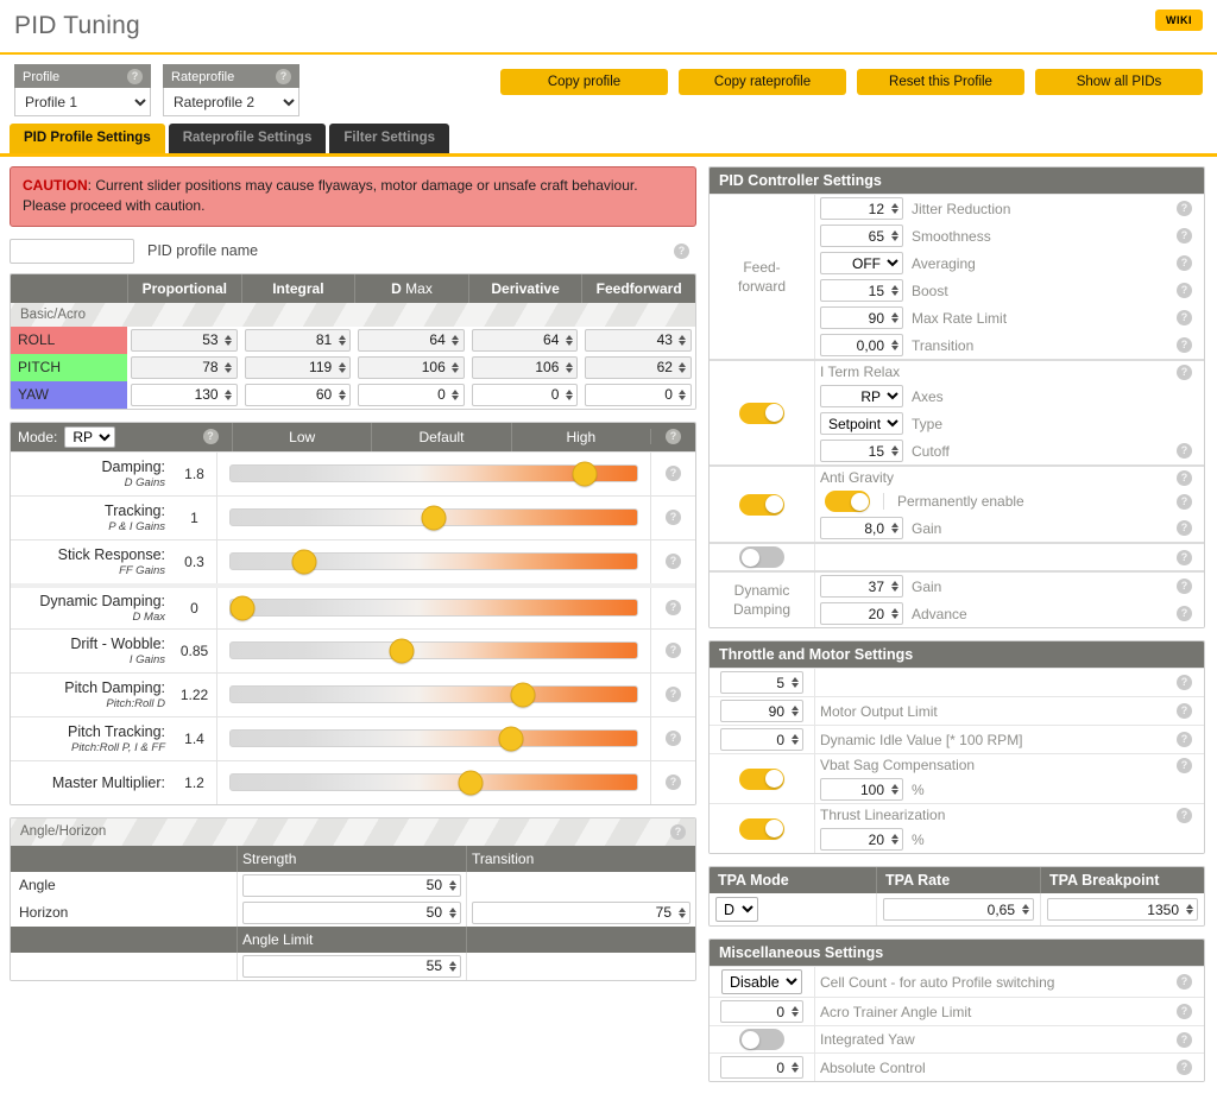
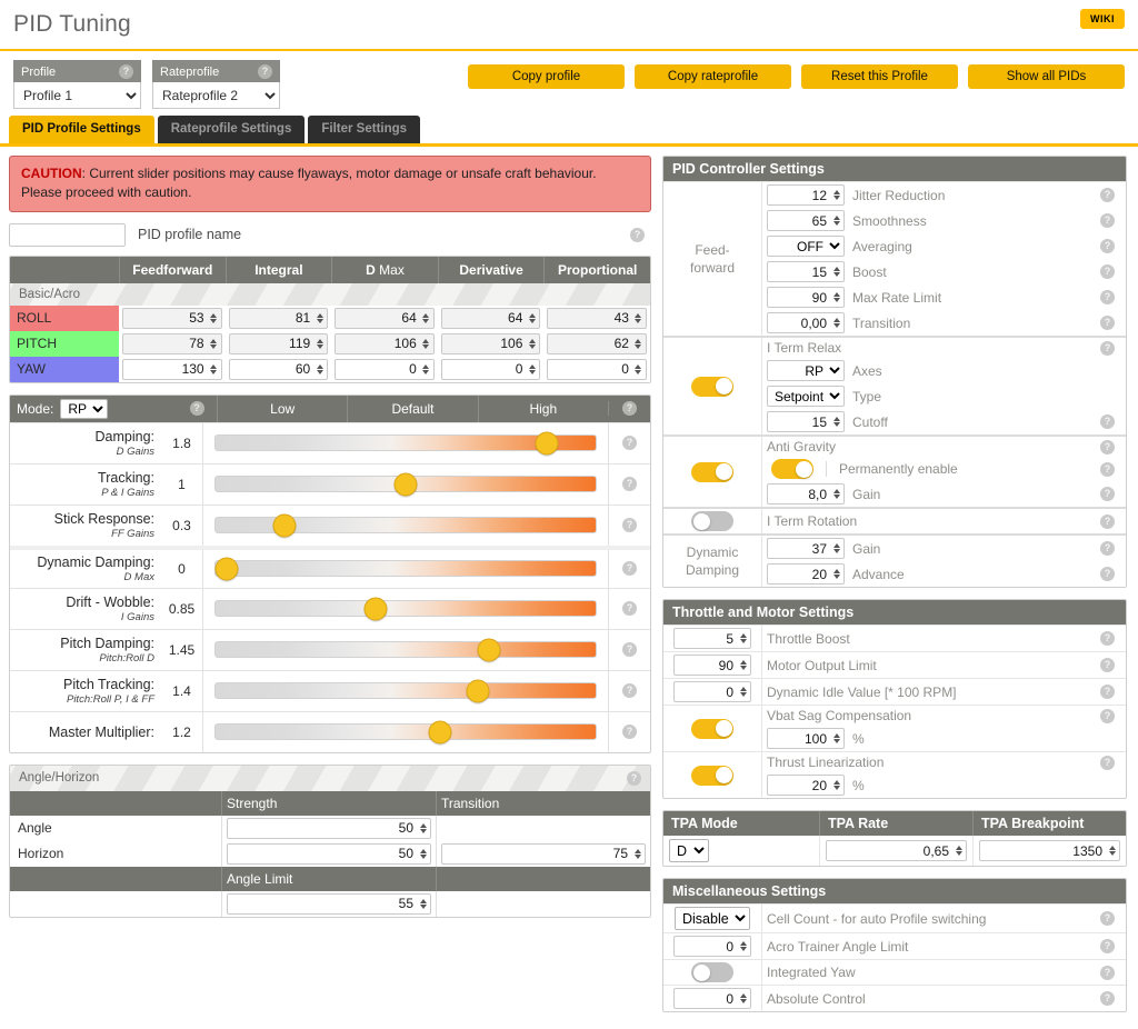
  PID Tuning
  WIKI
  Profile
  ?
  Profile 1
  Rateprofile
  ?
  Rateprofile 2
  Copy profile
  Copy rateprofile
  Reset this Profile
  Show all PIDs
  PID Profile Settings
  Rateprofile Settings
  Filter Settings
  CAUTION: Current slider positions may cause flyaways, motor damage or unsafe craft behaviour. Please proceed with caution.
  PID profile name
  ?
- Proportional
+ Feedforward
  Integral
  D Max
  Derivative
- Feedforward
+ Proportional
  Basic/Acro
  ROLL
  53
  81
  64
  64
  43
  PITCH
  78
  119
  106
  106
  62
  YAW
  130
  60
  0
  0
  0
  Mode:
  RP
  ?
  Low
  Default
  High
  ?
  Damping:
  D Gains
  1.8
  ?
  Tracking:
  P & I Gains
  1
  ?
  Stick Response:
  FF Gains
  0.3
  ?
  Dynamic Damping:
  D Max
  0
  ?
  Drift - Wobble:
  I Gains
  0.85
  ?
  Pitch Damping:
  Pitch:Roll D
- 1.22
+ 1.45
  ?
  Pitch Tracking:
  Pitch:Roll P, I & FF
  1.4
  ?
  Master Multiplier:
  1.2
  ?
  Angle/Horizon
  ?
  Strength
  Transition
  Angle
  50
  Horizon
  50
  75
  Angle Limit
  55
  PID Controller Settings
  Feed-
  forward
  12
  Jitter Reduction
  ?
  65
  Smoothness
  ?
  OFF
  Averaging
  ?
  15
  Boost
  ?
  90
  Max Rate Limit
  ?
  0,00
  Transition
  ?
  I Term Relax
  ?
  RP
  Axes
  Setpoint
  Type
  15
  Cutoff
  ?
  Anti Gravity
  ?
  Permanently enable
  ?
  8,0
  Gain
  ?
+ I Term Rotation
  ?
  Dynamic
  Damping
  37
  Gain
  ?
  20
  Advance
  ?
  Throttle and Motor Settings
  5
+ Throttle Boost
  ?
  90
  Motor Output Limit
  ?
  0
  Dynamic Idle Value [* 100 RPM]
  ?
  Vbat Sag Compensation
  ?
  100
  %
  Thrust Linearization
  ?
  20
  %
  TPA Mode
  TPA Rate
  TPA Breakpoint
  D
  0,65
  1350
  Miscellaneous Settings
  Disable
  Cell Count - for auto Profile switching
  ?
  0
  Acro Trainer Angle Limit
  ?
  Integrated Yaw
  ?
  0
  Absolute Control
  ?
